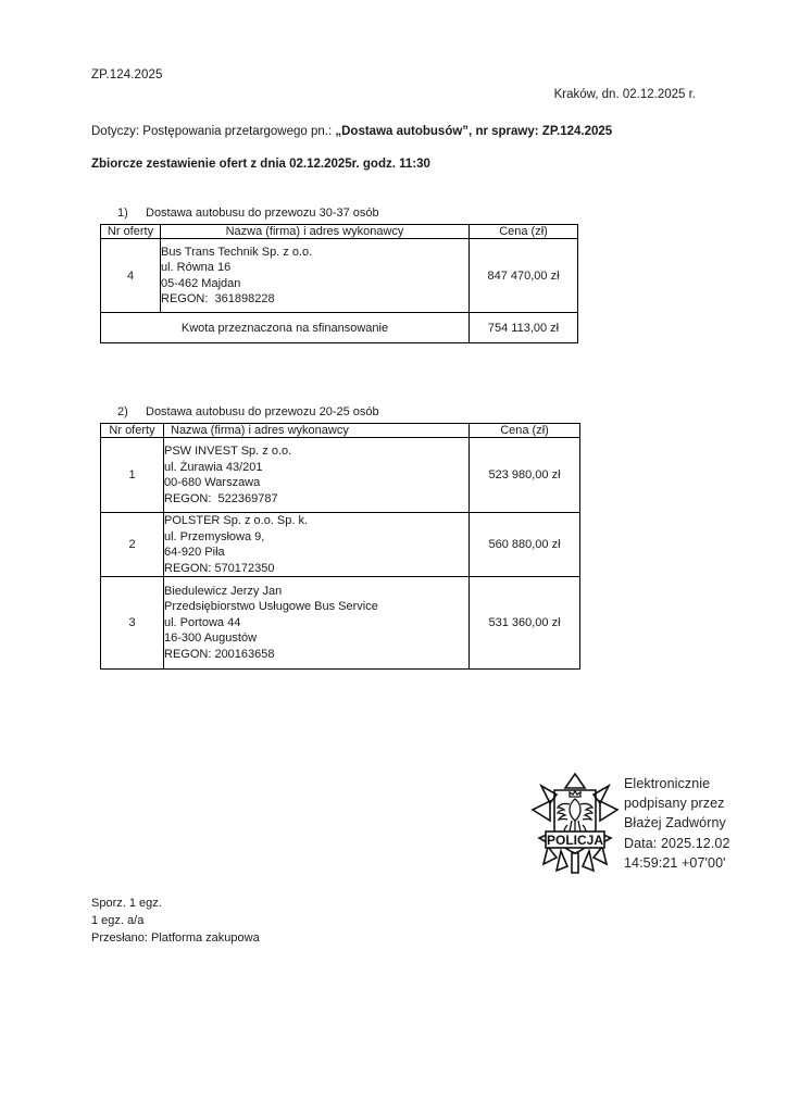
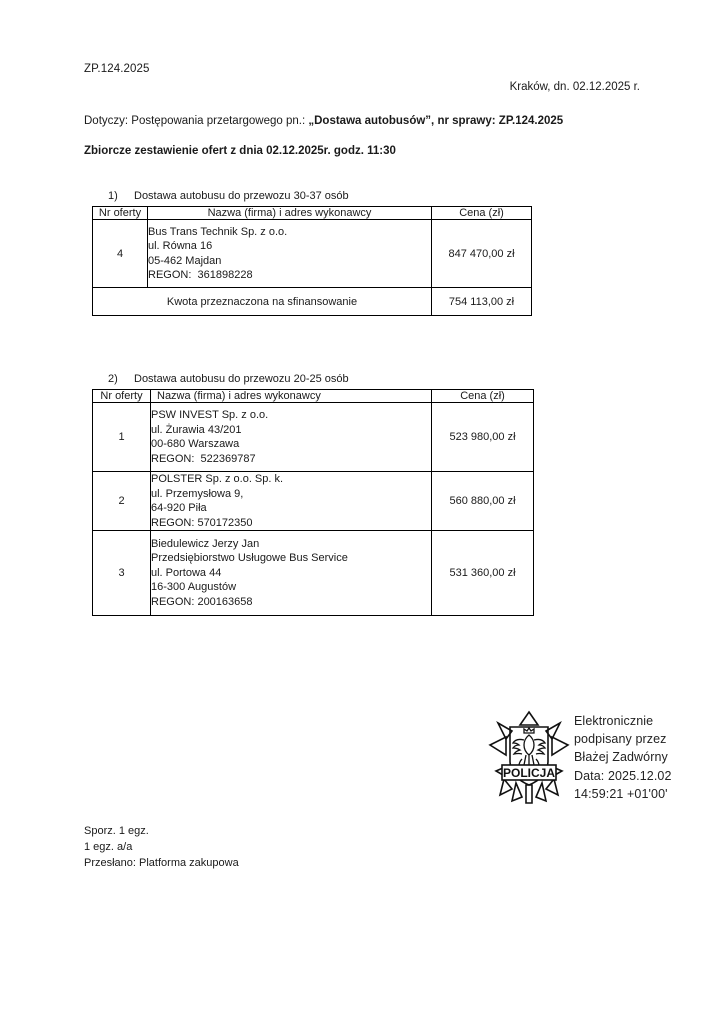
  ZP.124.2025
  Kraków, dn. 02.12.2025 r.
  Dotyczy: Postępowania przetargowego pn.: „Dostawa autobusów”, nr sprawy: ZP.124.2025
  Zbiorcze zestawienie ofert z dnia 02.12.2025r. godz. 11:30
  1) Dostawa autobusu do przewozu 30-37 osób
  Nr oferty	Nazwa (firma) i adres wykonawcy	Cena (zł)
  4	Bus Trans Technik Sp. z o.o. ul. Równa 16 05-462 Majdan REGON: 361898228	847 470,00 zł
  Kwota przeznaczona na sfinansowanie	754 113,00 zł
  2) Dostawa autobusu do przewozu 20-25 osób
  Nr oferty	Nazwa (firma) i adres wykonawcy	Cena (zł)
  1	PSW INVEST Sp. z o.o. ul. Żurawia 43/201 00-680 Warszawa REGON: 522369787	523 980,00 zł
  2	POLSTER Sp. z o.o. Sp. k. ul. Przemysłowa 9, 64-920 Piła REGON: 570172350	560 880,00 zł
  3	Biedulewicz Jerzy Jan Przedsiębiorstwo Usługowe Bus Service ul. Portowa 44 16-300 Augustów REGON: 200163658	531 360,00 zł
  POLICJA
  Elektronicznie
  podpisany przez
  Błażej Zadwórny
  Data: 2025.12.02
- 14:59:21 +07'00'
+ 14:59:21 +01'00'
  Sporz. 1 egz.
  1 egz. a/a
  Przesłano: Platforma zakupowa
